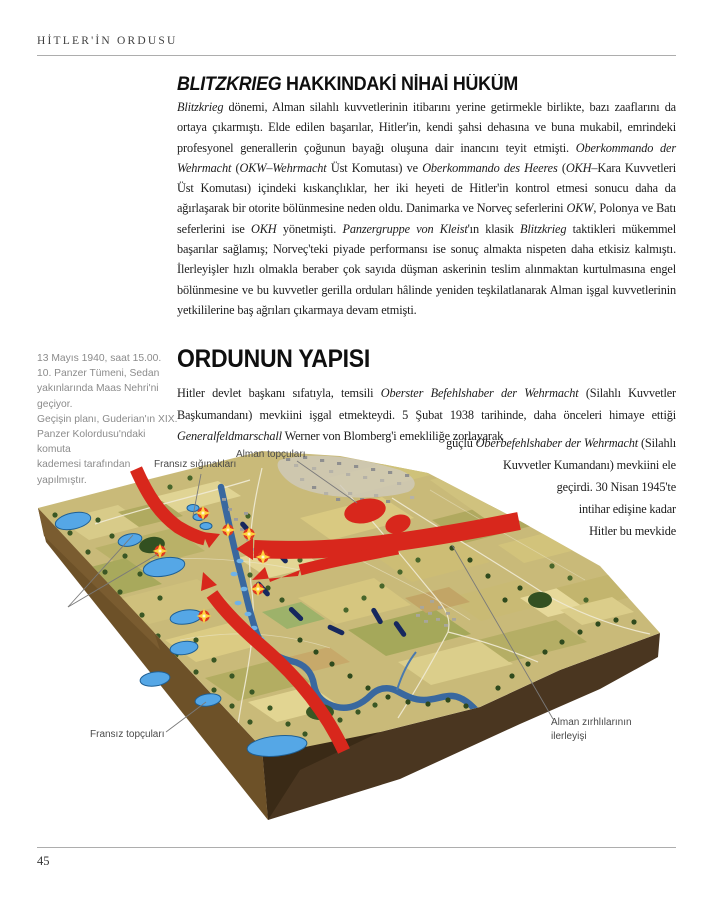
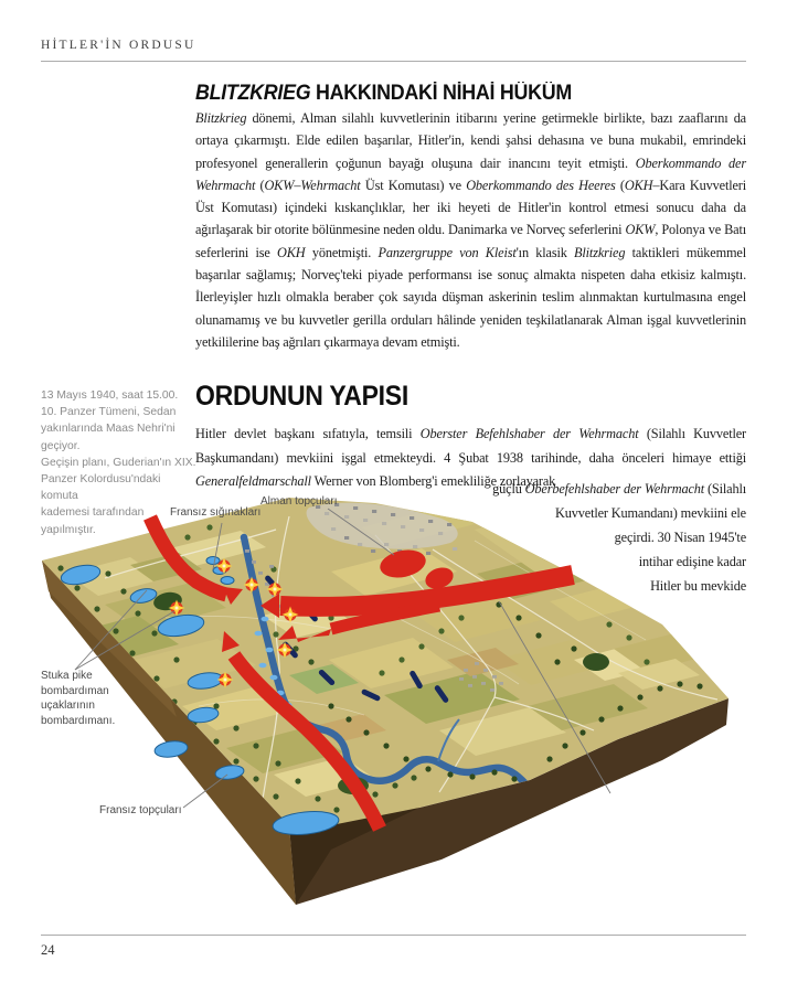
  HİTLER'İN ORDUSU
- 45
+ 24
  BLITZKRIEG HAKKINDAKİ NİHAİ HÜKÜM
- Blitzkrieg dönemi, Alman silahlı kuvvetlerinin itibarını yerine getirmekle birlikte, bazı zaaflarını da ortaya çıkarmıştı. Elde edilen başarılar, Hitler'in, kendi şahsi dehasına ve buna mukabil, emrindeki profesyonel generallerin çoğunun bayağı oluşuna dair inancını teyit etmişti. Oberkommando der Wehrmacht (OKW–Wehrmacht Üst Komutası) ve Oberkommando des Heeres (OKH–Kara Kuvvetleri Üst Komutası) içindeki kıskançlıklar, her iki heyeti de Hitler'in kontrol etmesi sonucu daha da ağırlaşarak bir otorite bölünmesine neden oldu. Danimarka ve Norveç seferlerini OKW, Polonya ve Batı seferlerini ise OKH yönetmişti. Panzergruppe von Kleist'ın klasik Blitzkrieg taktikleri mükemmel başarılar sağlamış; Norveç'teki piyade performansı ise sonuç almakta nispeten daha etkisiz kalmıştı. İlerleyişler hızlı olmakla beraber çok sayıda düşman askerinin teslim alınmaktan kurtulmasına engel bölünmesine ve bu kuvvetler gerilla orduları hâlinde yeniden teşkilatlanarak Alman işgal kuvvetlerinin yetkililerine baş ağrıları çıkarmaya devam etmişti.
+ Blitzkrieg dönemi, Alman silahlı kuvvetlerinin itibarını yerine getirmekle birlikte, bazı zaaflarını da ortaya çıkarmıştı. Elde edilen başarılar, Hitler'in, kendi şahsi dehasına ve buna mukabil, emrindeki profesyonel generallerin çoğunun bayağı oluşuna dair inancını teyit etmişti. Oberkommando der Wehrmacht (OKW–Wehrmacht Üst Komutası) ve Oberkommando des Heeres (OKH–Kara Kuvvetleri Üst Komutası) içindeki kıskançlıklar, her iki heyeti de Hitler'in kontrol etmesi sonucu daha da ağırlaşarak bir otorite bölünmesine neden oldu. Danimarka ve Norveç seferlerini OKW, Polonya ve Batı seferlerini ise OKH yönetmişti. Panzergruppe von Kleist'ın klasik Blitzkrieg taktikleri mükemmel başarılar sağlamış; Norveç'teki piyade performansı ise sonuç almakta nispeten daha etkisiz kalmıştı. İlerleyişler hızlı olmakla beraber çok sayıda düşman askerinin teslim alınmaktan kurtulmasına engel olunamamış ve bu kuvvetler gerilla orduları hâlinde yeniden teşkilatlanarak Alman işgal kuvvetlerinin yetkililerine baş ağrıları çıkarmaya devam etmişti.
  ORDUNUN YAPISI
  13 Mayıs 1940, saat 15.00.
  10. Panzer Tümeni, Sedan
  yakınlarında Maas Nehri'ni geçiyor.
  Geçişin planı, Guderian'ın XIX.
  Panzer Kolordusu'ndaki komuta
  kademesi tarafından yapılmıştır.
- Hitler devlet başkanı sıfatıyla, temsili Oberster Befehlshaber der Wehrmacht (Silahlı Kuvvetler Başkumandanı) mevkiini işgal etmekteydi. 5 Şubat 1938 tarihinde, daha önceleri himaye ettiği Generalfeldmarschall Werner von Blomberg'i emekliliğe zorlayarak
+ Hitler devlet başkanı sıfatıyla, temsili Oberster Befehlshaber der Wehrmacht (Silahlı Kuvvetler Başkumandanı) mevkiini işgal etmekteydi. 4 Şubat 1938 tarihinde, daha önceleri himaye ettiği Generalfeldmarschall Werner von Blomberg'i emekliliğe zorlayarak
  güçlü Oberbefehlshaber der Wehrmacht (Silahlı
  Kuvvetler Kumandanı) mevkiini ele
  geçirdi. 30 Nisan 1945'te
  intihar edişine kadar
  Hitler bu mevkide
  Alman topçuları
  Fransız sığınakları
+ Stuka pike bombardıman uçaklarının bombardımanı.
  Fransız topçuları
- Alman zırhlılarının
- ilerleyişi
